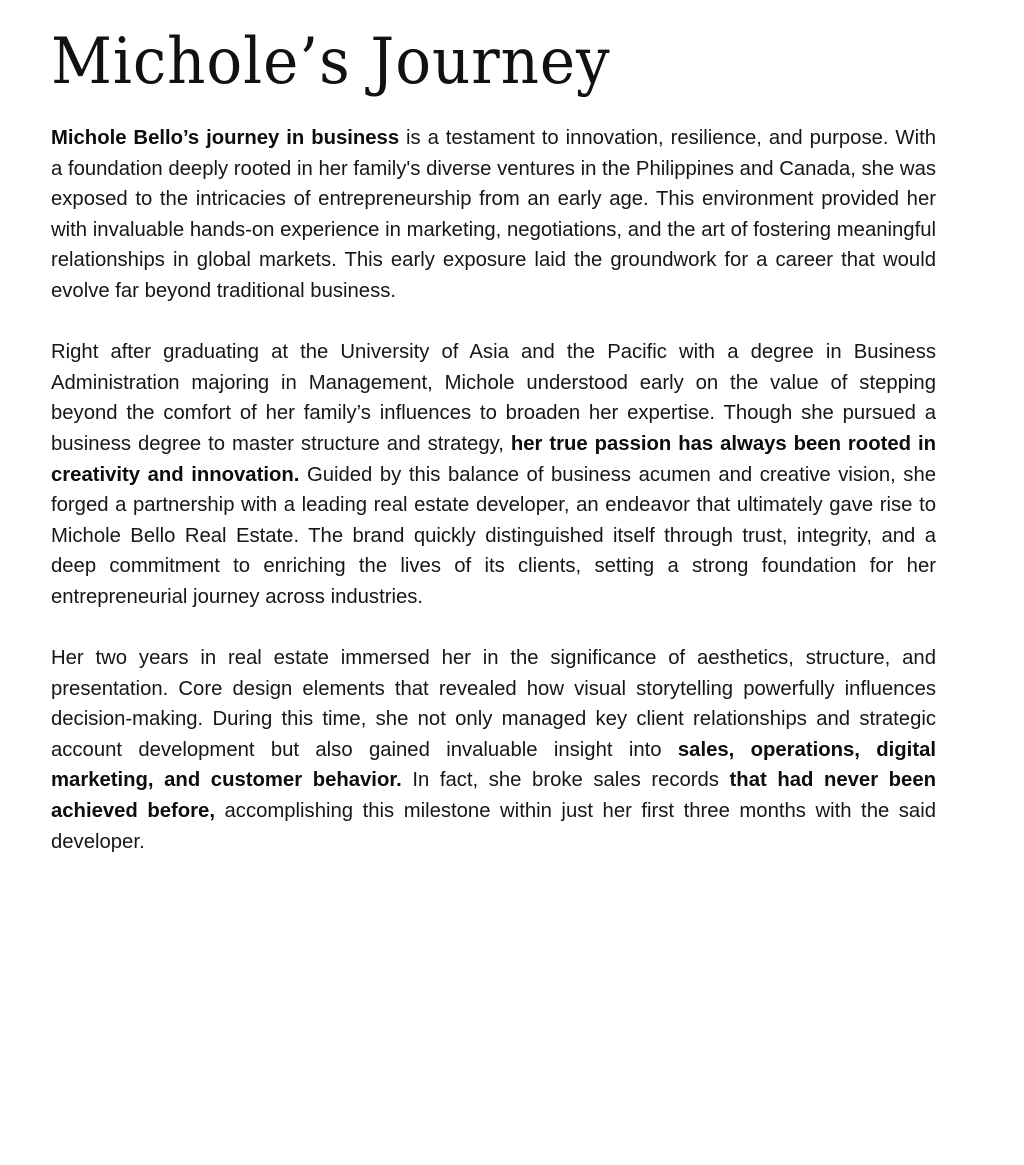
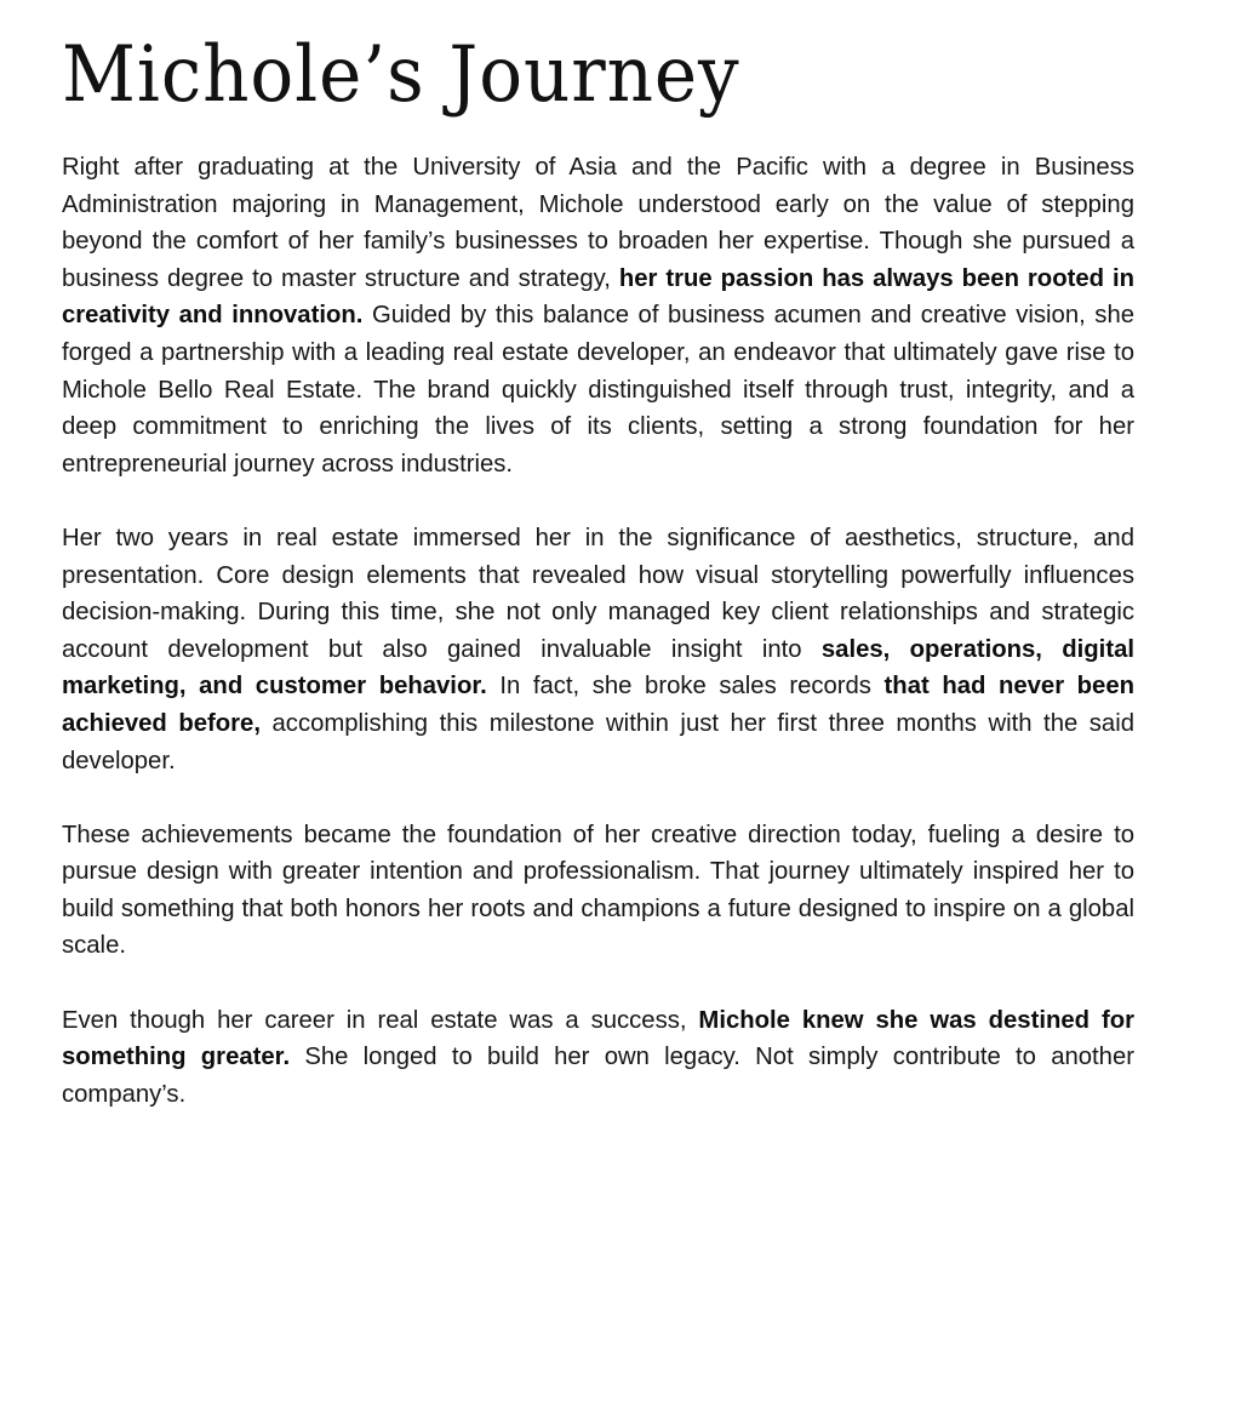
  Michole’s Journey
- Michole Bello’s journey in business is a testament to innovation, resilience, and purpose. With a foundation deeply rooted in her family's diverse ventures in the Philippines and Canada, she was exposed to the intricacies of entrepreneurship from an early age. This environment provided her with invaluable hands-on experience in marketing, negotiations, and the art of fostering meaningful relationships in global markets. This early exposure laid the groundwork for a career that would evolve far beyond traditional business.
- Right after graduating at the University of Asia and the Pacific with a degree in Business Administration majoring in Management, Michole understood early on the value of stepping beyond the comfort of her family’s influences to broaden her expertise. Though she pursued a business degree to master structure and strategy, her true passion has always been rooted in creativity and innovation. Guided by this balance of business acumen and creative vision, she forged a partnership with a leading real estate developer, an endeavor that ultimately gave rise to Michole Bello Real Estate. The brand quickly distinguished itself through trust, integrity, and a deep commitment to enriching the lives of its clients, setting a strong foundation for her entrepreneurial journey across industries.
+ Right after graduating at the University of Asia and the Pacific with a degree in Business Administration majoring in Management, Michole understood early on the value of stepping beyond the comfort of her family’s businesses to broaden her expertise. Though she pursued a business degree to master structure and strategy, her true passion has always been rooted in creativity and innovation. Guided by this balance of business acumen and creative vision, she forged a partnership with a leading real estate developer, an endeavor that ultimately gave rise to Michole Bello Real Estate. The brand quickly distinguished itself through trust, integrity, and a deep commitment to enriching the lives of its clients, setting a strong foundation for her entrepreneurial journey across industries.
  Her two years in real estate immersed her in the significance of aesthetics, structure, and presentation. Core design elements that revealed how visual storytelling powerfully influences decision-making. During this time, she not only managed key client relationships and strategic account development but also gained invaluable insight into sales, operations, digital marketing, and customer behavior. In fact, she broke sales records that had never been achieved before, accomplishing this milestone within just her first three months with the said developer.
+ These achievements became the foundation of her creative direction today, fueling a desire to pursue design with greater intention and professionalism. That journey ultimately inspired her to build something that both honors her roots and champions a future designed to inspire on a global scale.
+ Even though her career in real estate was a success, Michole knew she was destined for something greater. She longed to build her own legacy. Not simply contribute to another company’s.
